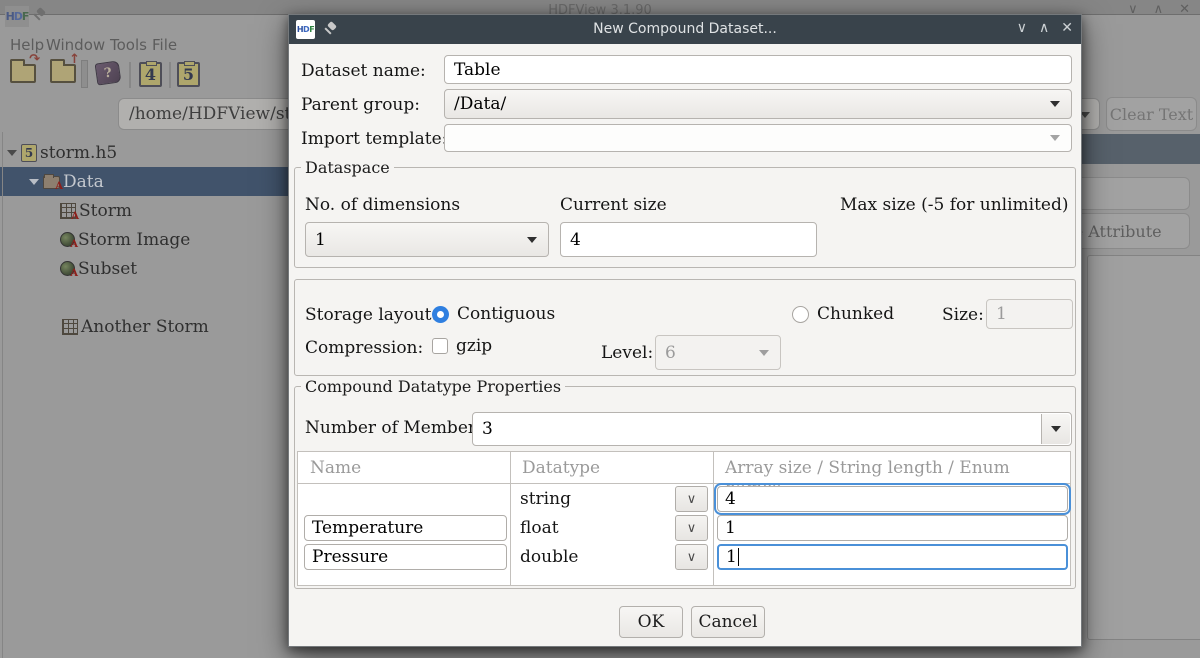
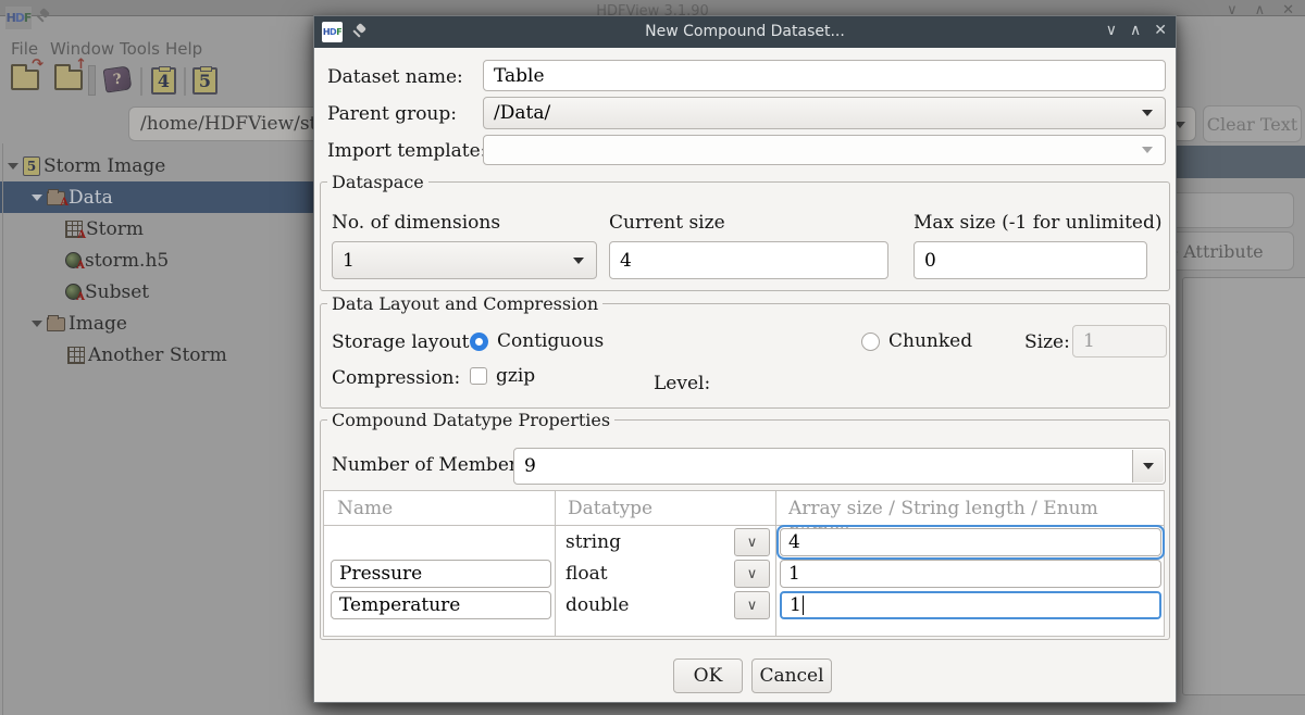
  HDFView 3.1.90
  ∨
  ∧
  ✕
  H
  D
  F
- Help
+ File
  Window
  Tools
- File
+ Help
  ↷
  ↑
  4
  5
  /home/HDFView/s
  Clear Text
  5
- storm.h5
+ Storm Image
  A
  Data
  A
  Storm
  A
- Storm Image
+ storm.h5
  A
  Subset
+ Image
  Another Storm
  H
  D
  F
  New Compound Dataset...
  ∨
  ∧
  ✕
  Dataset name:
  Table
  Parent group:
  /Data/
  Import template
  Dataspace
  No. of dimensions
  Current size
- Max size (-5 for unlimited)
+ Max size (-1 for unlimited)
  1
  4
+ 0
+ Data Layout and Compression
  Storage layout
  Contiguous
  Chunked
  Size:
  1
  Compression:
  gzip
  Level:
- 6
  Compound Datatype Properties
  Number of Membe
- 3
+ 9
  Name
  Datatype
  Array size / String length / Enum
  string
  ∨
  4
- Temperature
+ Pressure
  float
  ∨
  1
- Pressure
+ Temperature
  double
  ∨
  1
  OK
  Cancel
